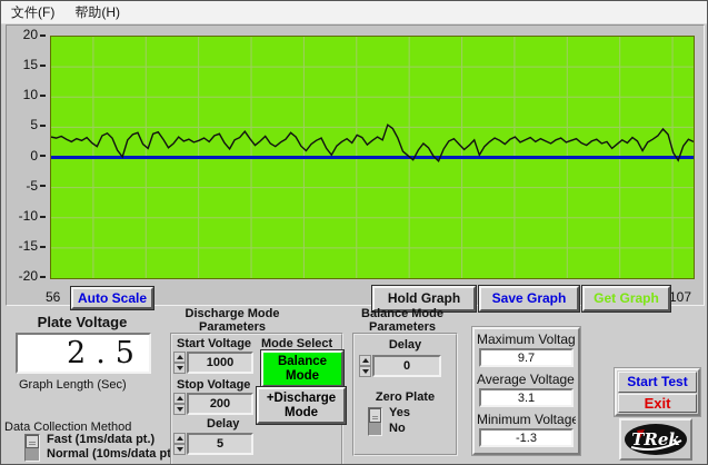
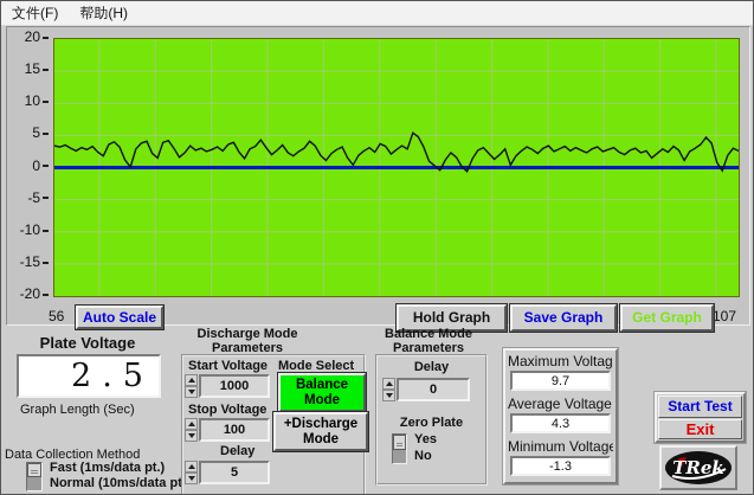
  文件(F)
  帮助(H)
  20
  15
  10
  5
  0
  -5
  -10
  -15
  -20
  56
  107
  Auto Scale
  Hold Graph
  Save Graph
  Get Graph
  Plate Voltage
  2.5
  Graph Length (Sec)
  Data Collection Method
  Fast (1ms/data pt.)
  Normal (10ms/data p
  Discharge Mode
  Parameters
  Start Voltage
  1000
  Stop Voltage
- 200
+ 100
  Delay
  5
  Mode Select
  Balance Mode
  +Discharge Mode
  Balance Mode
  Parameters
  Delay
  0
  Zero Plate
  Yes
  No
  Maximum Voltag
  9.7
  Average Voltage
- 3.1
+ 4.3
  Minimum Voltage
  -1.3
  Start Test
  Exit
  TRek
